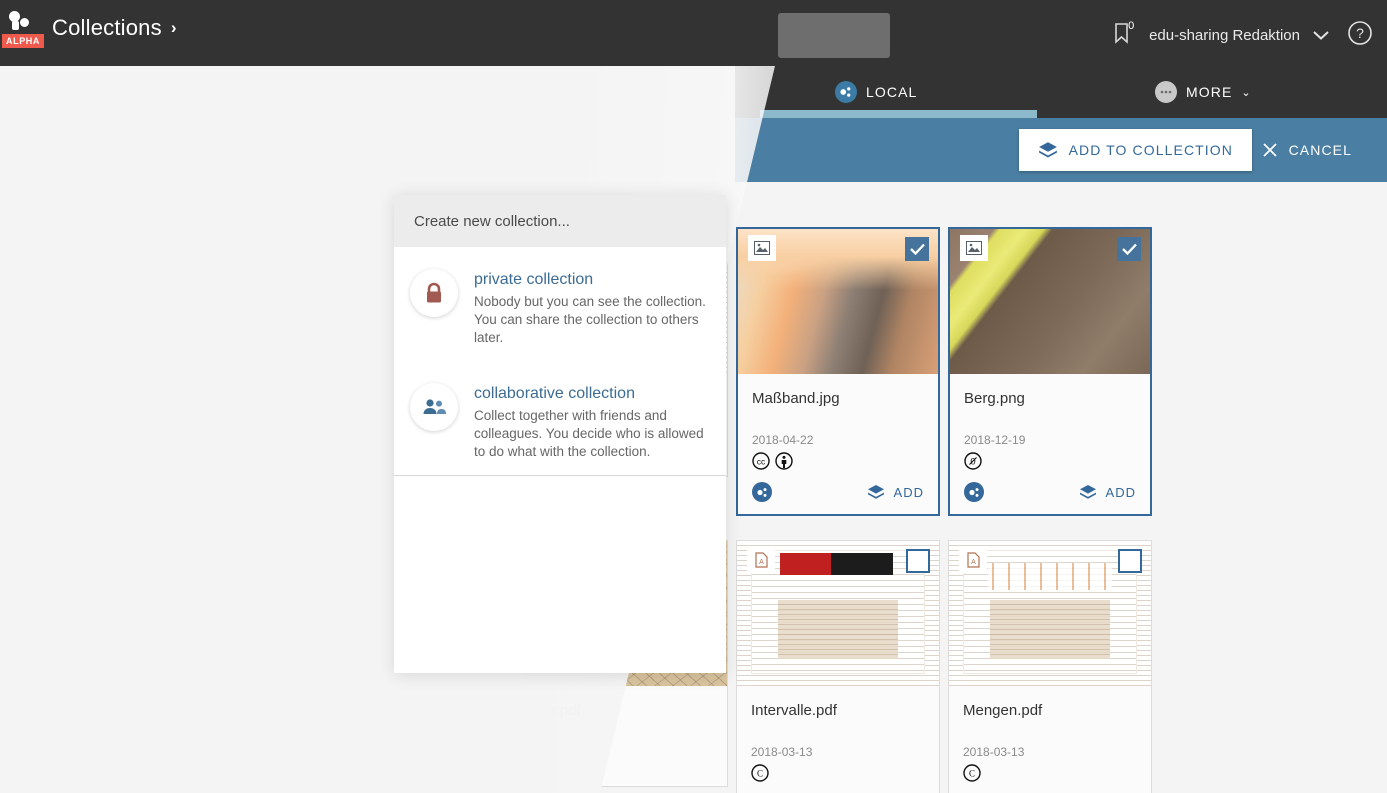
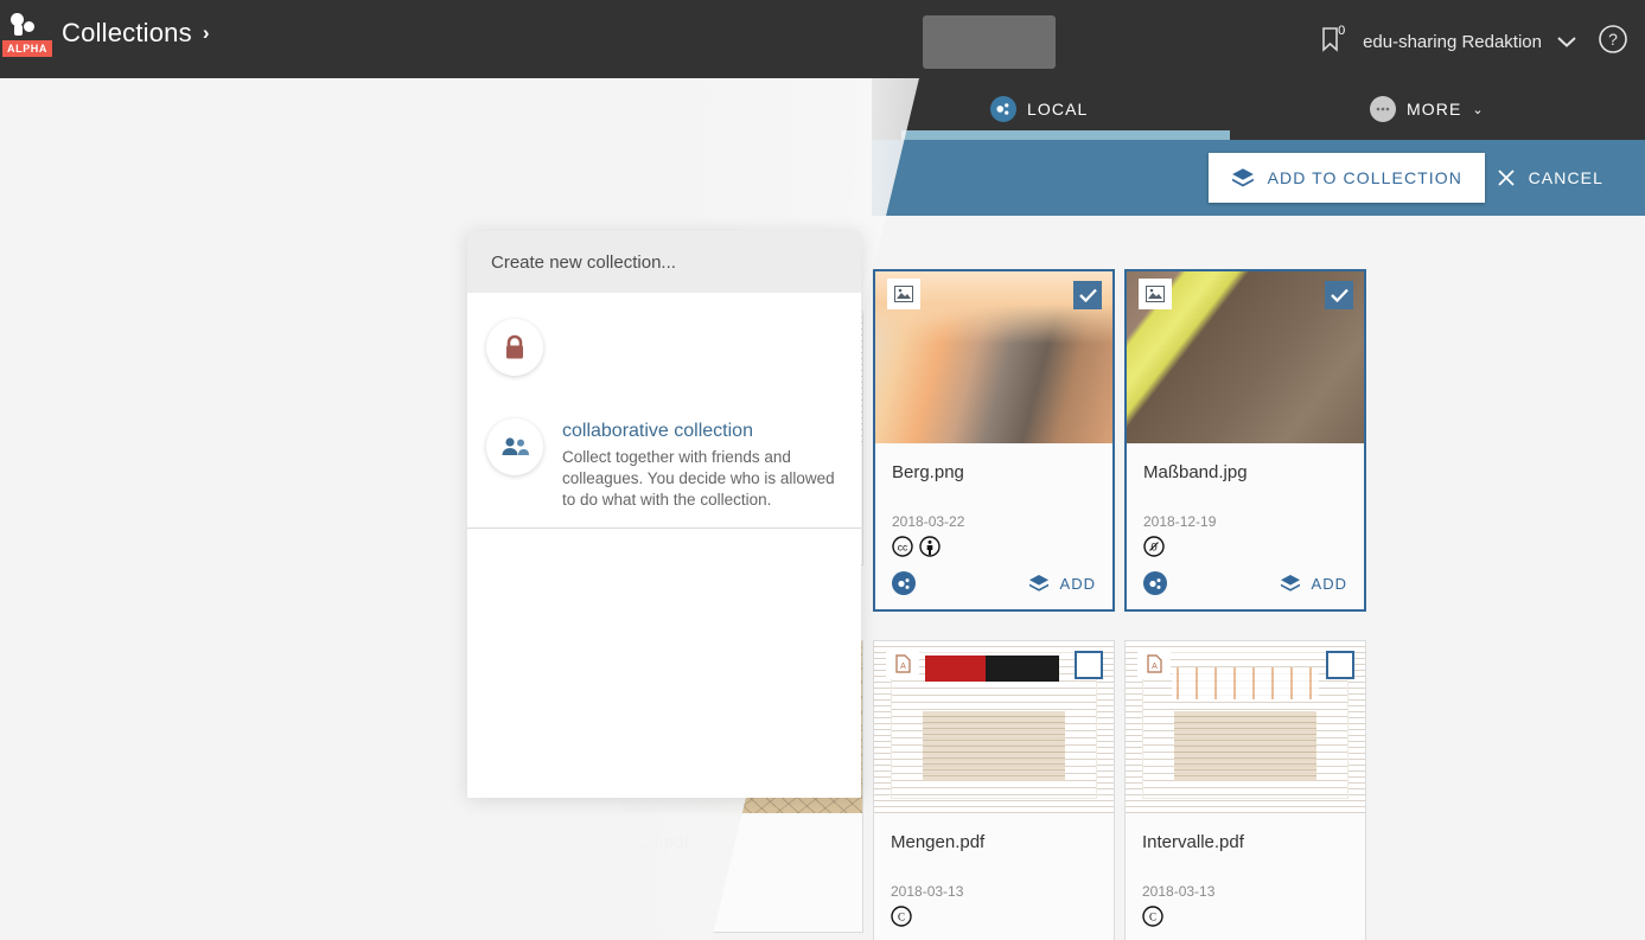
- Maßband.jpg
+ Berg.png
- 2018-04-22
+ 2018-03-22
  cc
  ADD
- Berg.png
+ Maßband.jpg
  2018-12-19
  0
  ADD
- Intervalle.pdf
+ Mengen.pdf
  2018-03-13
  C
- Mengen.pdf
+ Intervalle.pdf
  2018-03-13
  C
  ADD TO COLLECTION
  CANCEL
  LOCAL
  MORE
  ⌄
  ALPHA
  Collections
  ›
  0
  edu-sharing Redaktion
  ?
  Create new collection...
- private collection
- Nobody but you can see the collection. You can share the collection to others later.
  collaborative collection
  Collect together with friends and colleagues. You decide who is allowed to do what with the collection.
